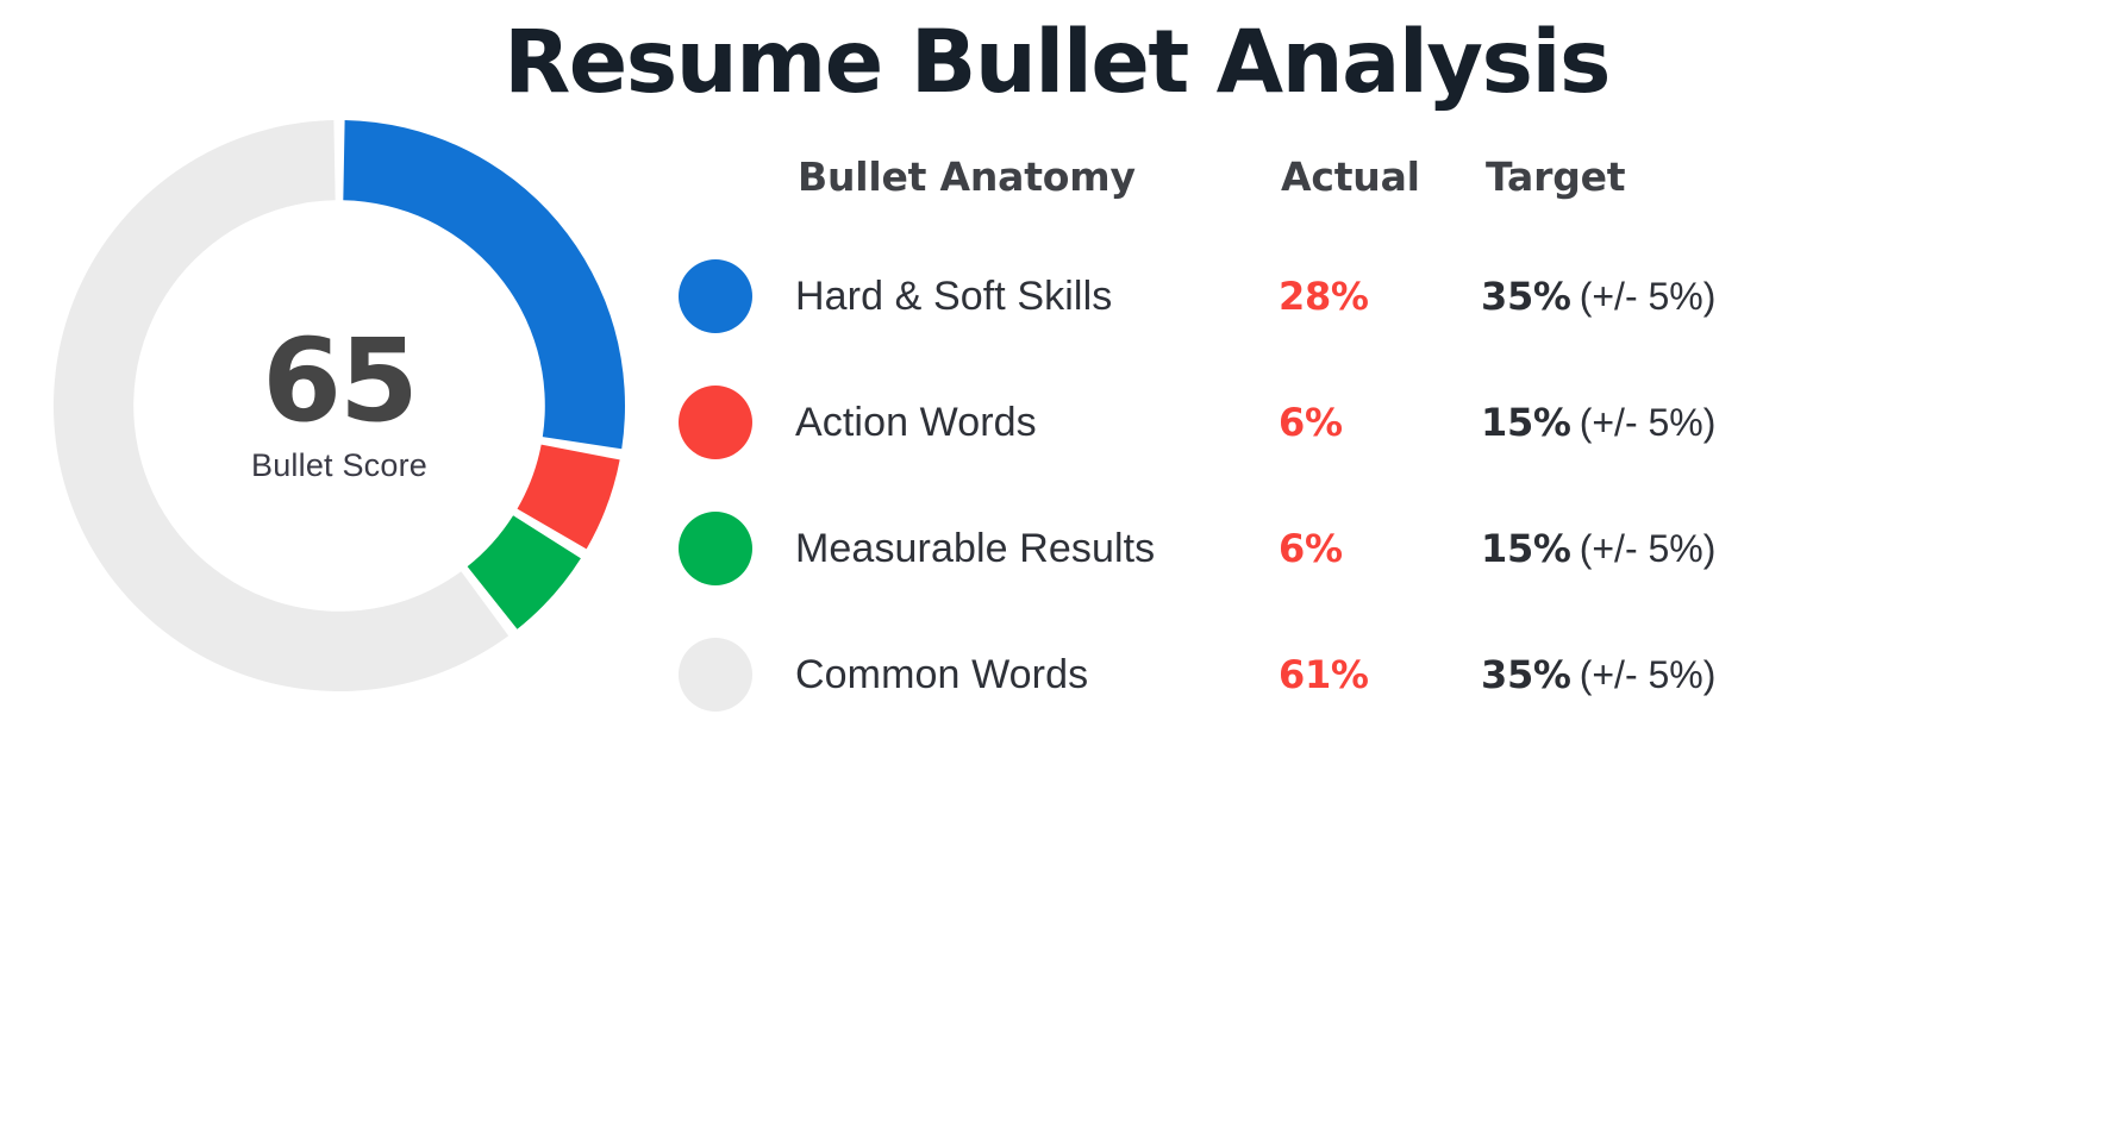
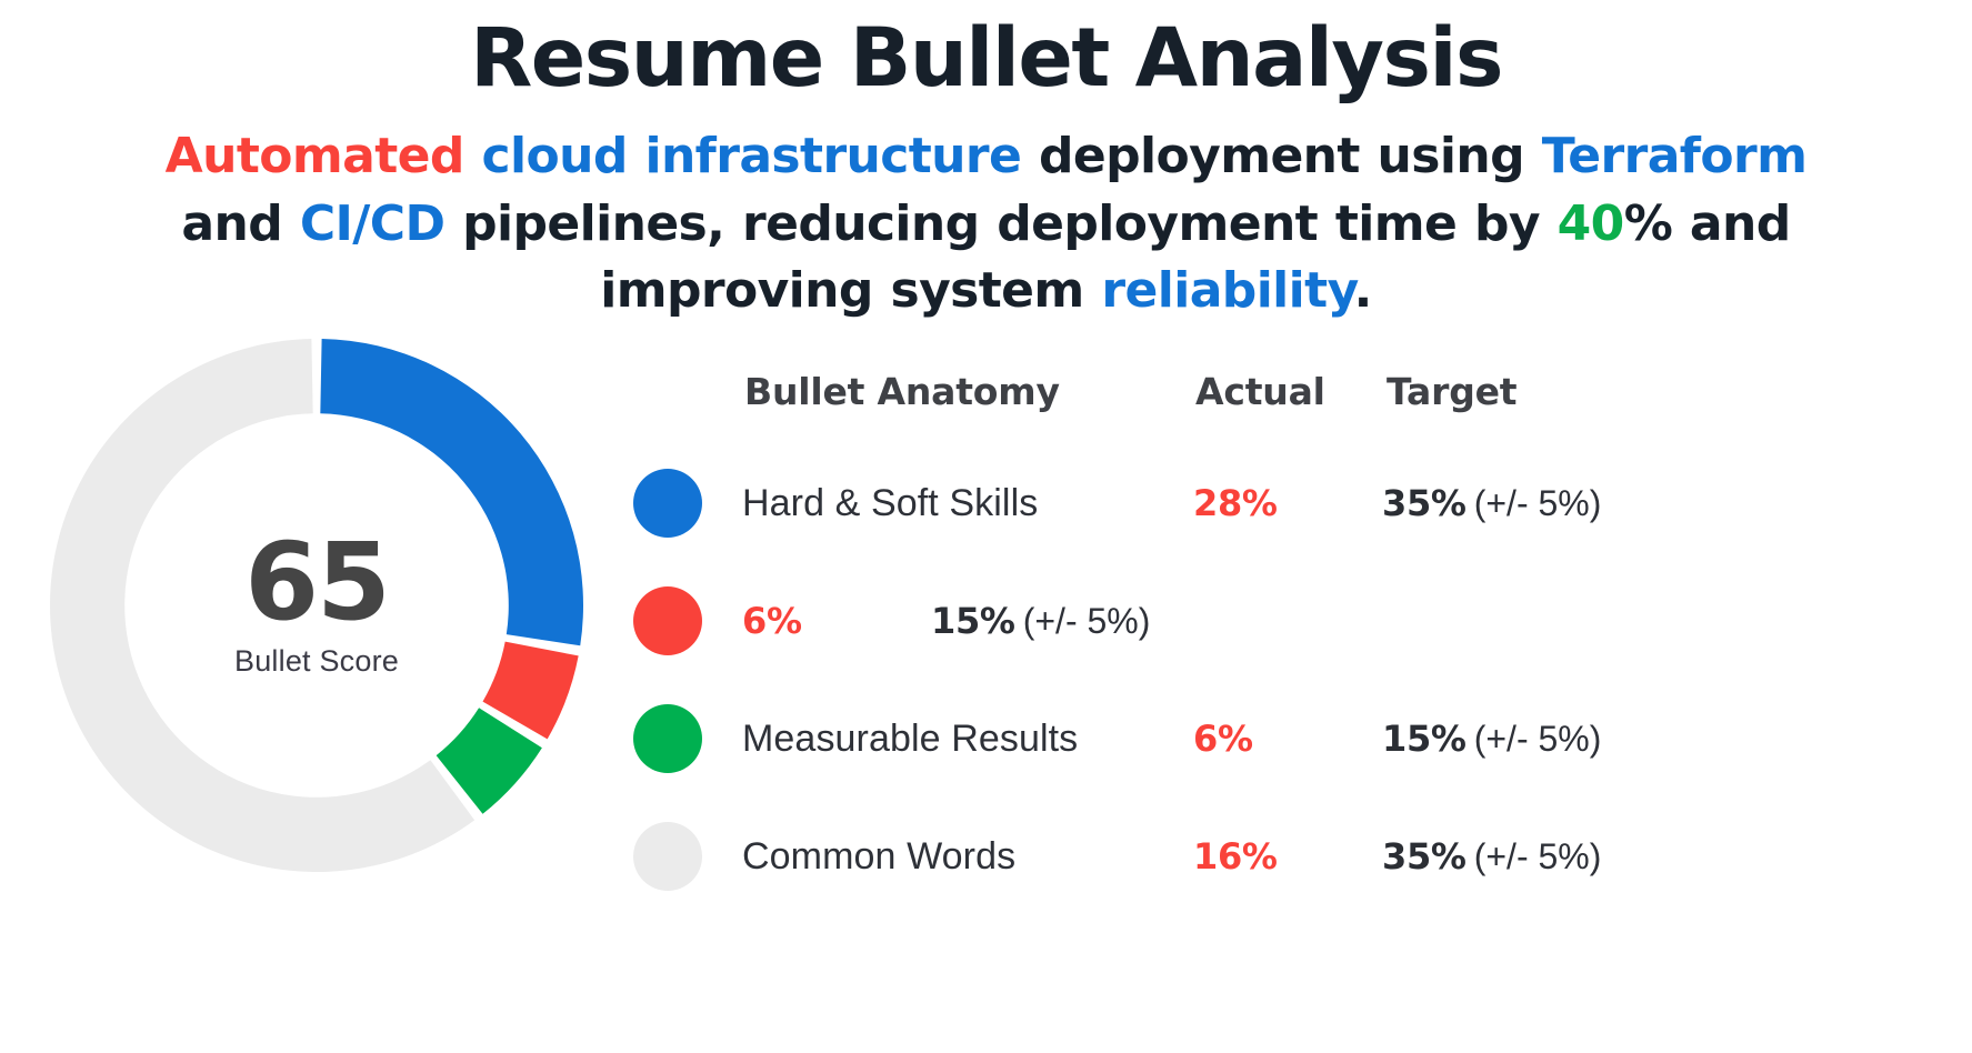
  Resume Bullet Analysis
+ Automated cloud infrastructure deployment using Terraform and CI/CD pipelines, reducing deployment time by 40% and improving system reliability.
  65
  Bullet Score
  Bullet Anatomy
  Actual
  Target
  Hard & Soft Skills
  28%
  35% (+/- 5%)
- Action Words
  6%
  15% (+/- 5%)
  Measurable Results
  6%
  15% (+/- 5%)
  Common Words
- 61%
+ 16%
  35% (+/- 5%)
